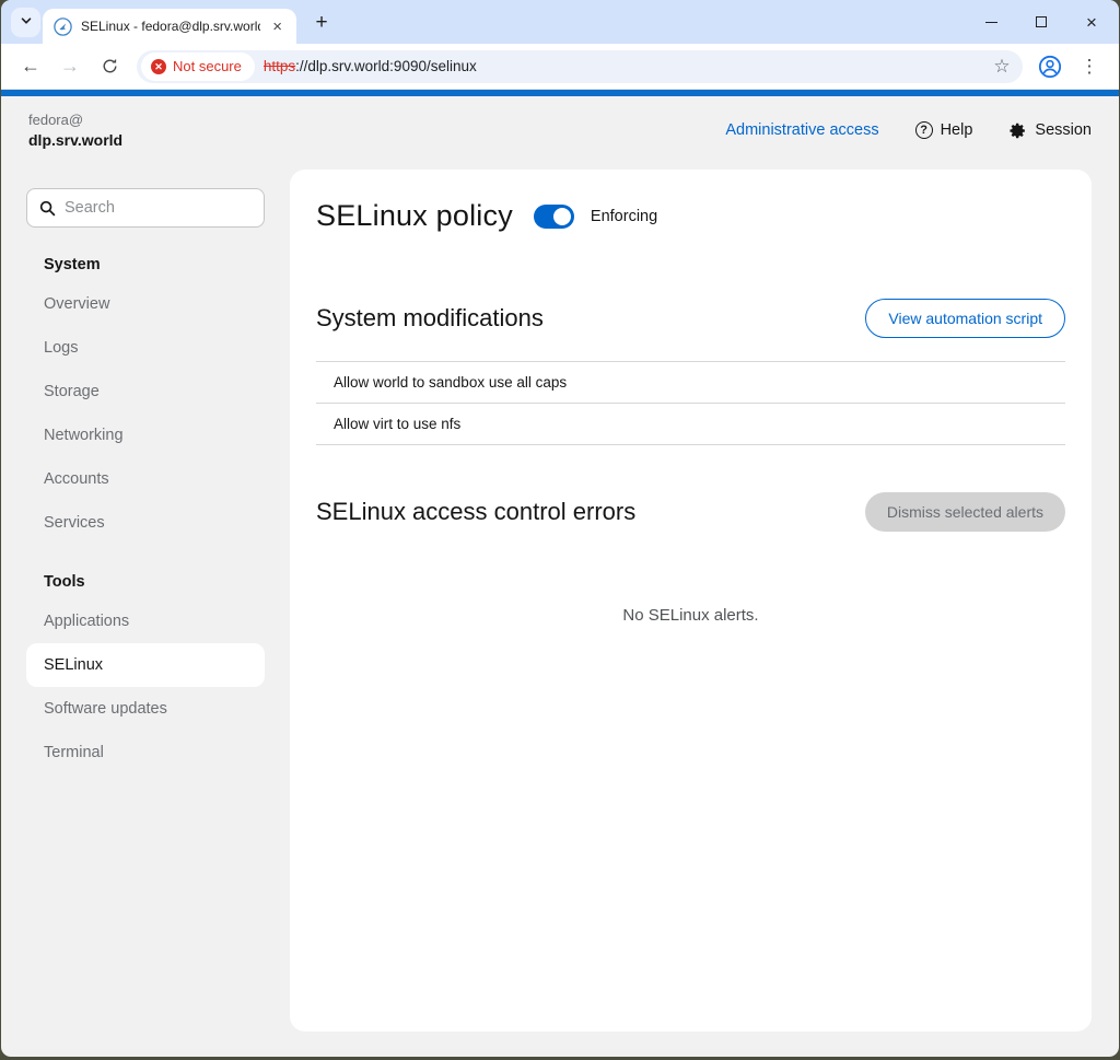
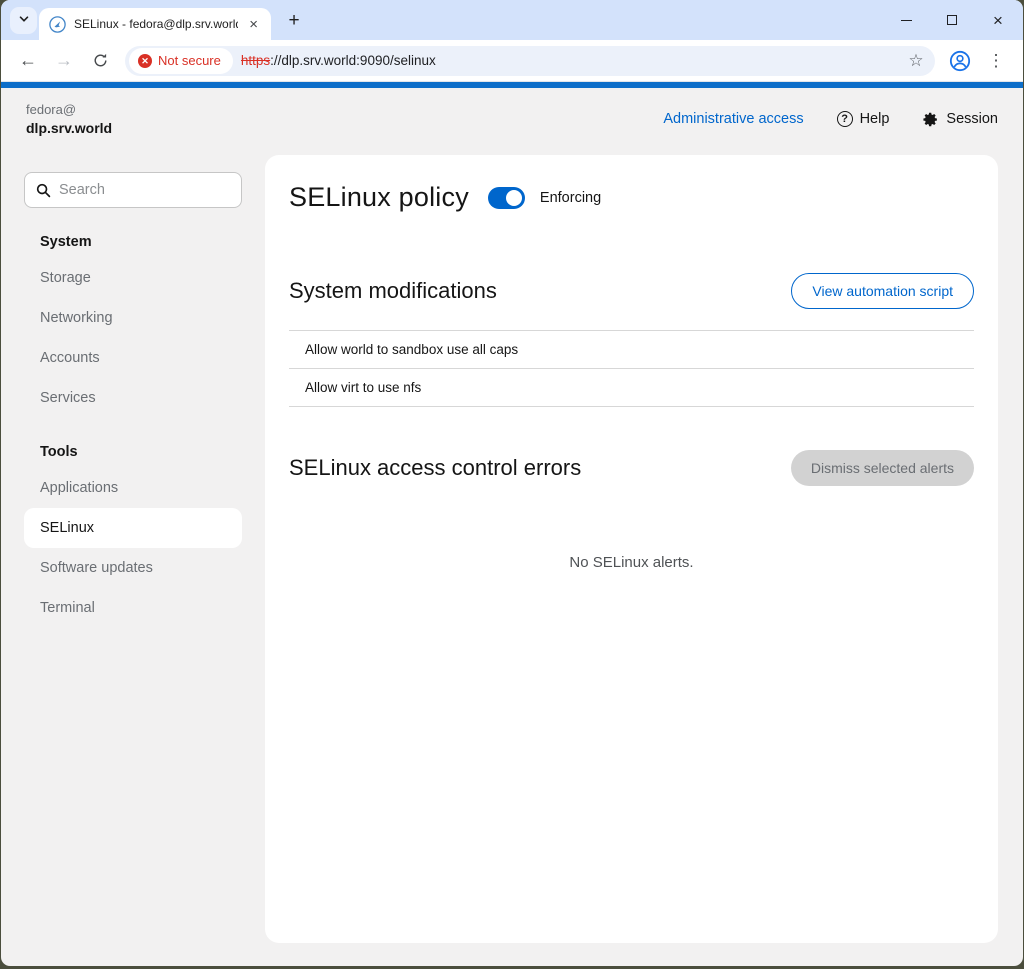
  SELinux - fedora@dlp.srv.worl
  ×
  +
  ×
  ←
  →
  ✕
  Not secure
  https://dlp.srv.world:9090/selinux
  ☆
  ⋮
  fedora@
  dlp.srv.world
  Administrative access
  ?
  Help
  Session
  Search
  System
- Overview
- Logs
  Storage
  Networking
  Accounts
  Services
  Tools
  Applications
  SELinux
  Software updates
  Terminal
  SELinux policy
  Enforcing
  System modifications
  View automation script
  Allow world to sandbox use all caps
  Allow virt to use nfs
  SELinux access control errors
  Dismiss selected alerts
  No SELinux alerts.
